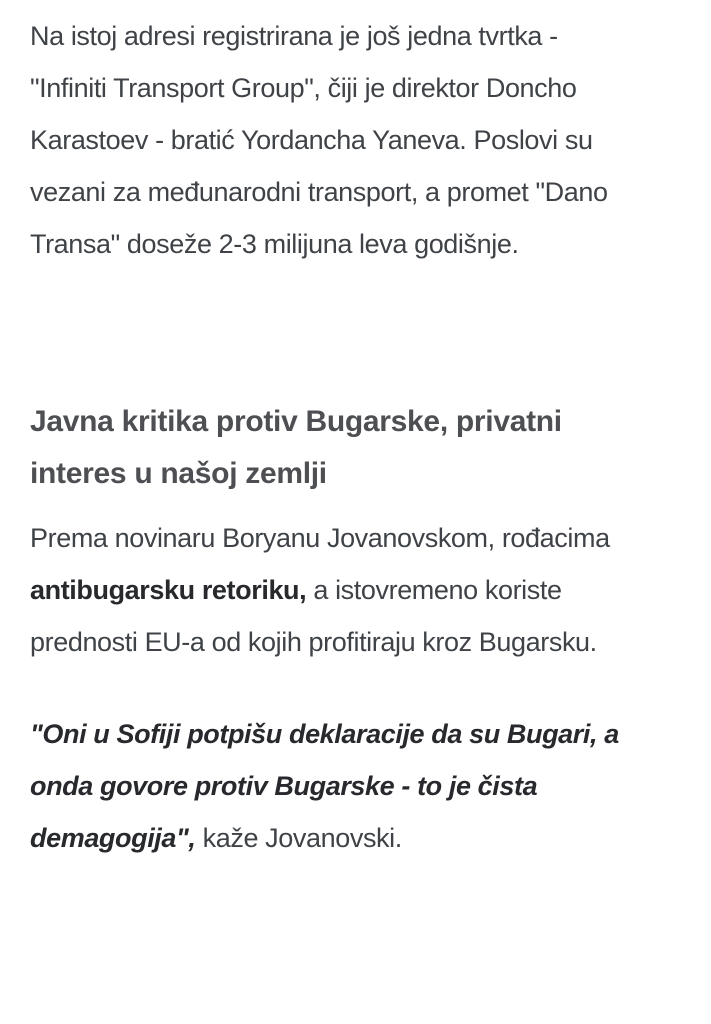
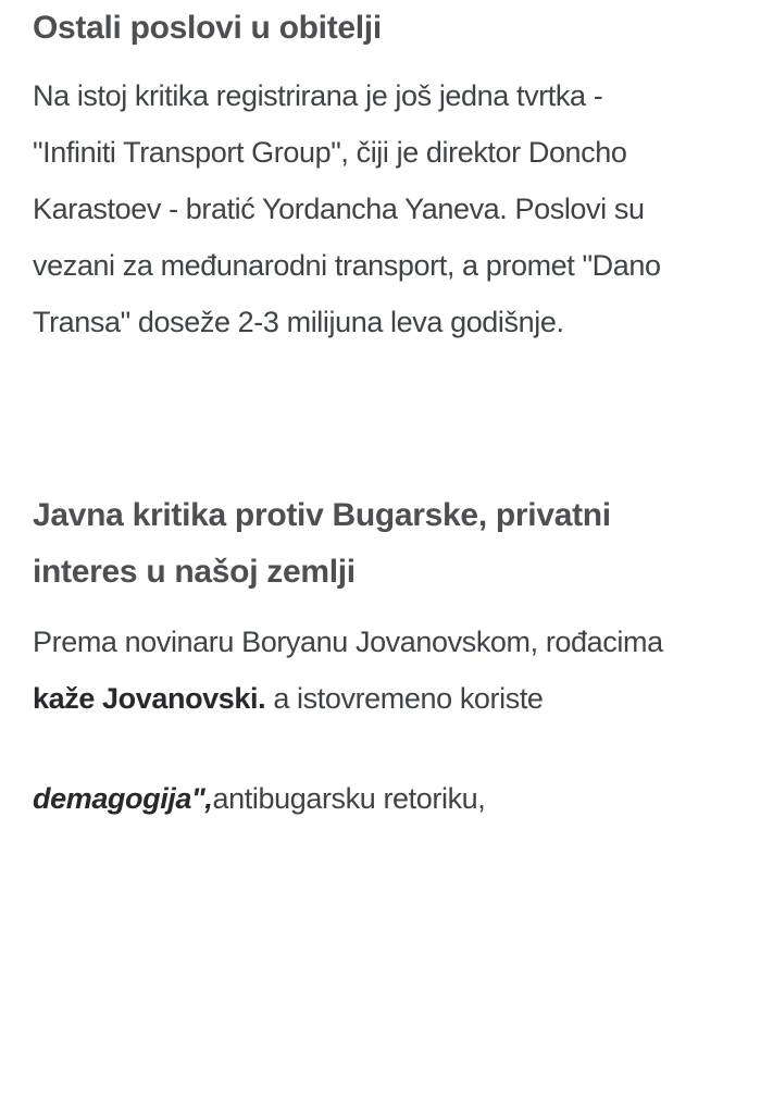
+ Ostali poslovi u obitelji
- Na istoj adresi registrirana je još jedna tvrtka -
+ Na istoj kritika registrirana je još jedna tvrtka -
  "Infiniti Transport Group", čiji je direktor Doncho
  Karastoev - bratić Yordancha Yaneva. Poslovi su
  vezani za međunarodni transport, a promet "Dano
  Transa" doseže 2-3 milijuna leva godišnje.
  Javna kritika protiv Bugarske, privatni
  interes u našoj zemlji
  Prema novinaru Boryanu Jovanovskom, rođacima
- antibugarsku retoriku, a istovremeno koriste
+ kaže Jovanovski. a istovremeno koriste
- prednosti EU-a od kojih profitiraju kroz Bugarsku.
- "Oni u Sofiji potpišu deklaracije da su Bugari, a
- onda govore protiv Bugarske - to je čista
- demagogija", kaže Jovanovski.
+ demagogija",antibugarsku retoriku,
